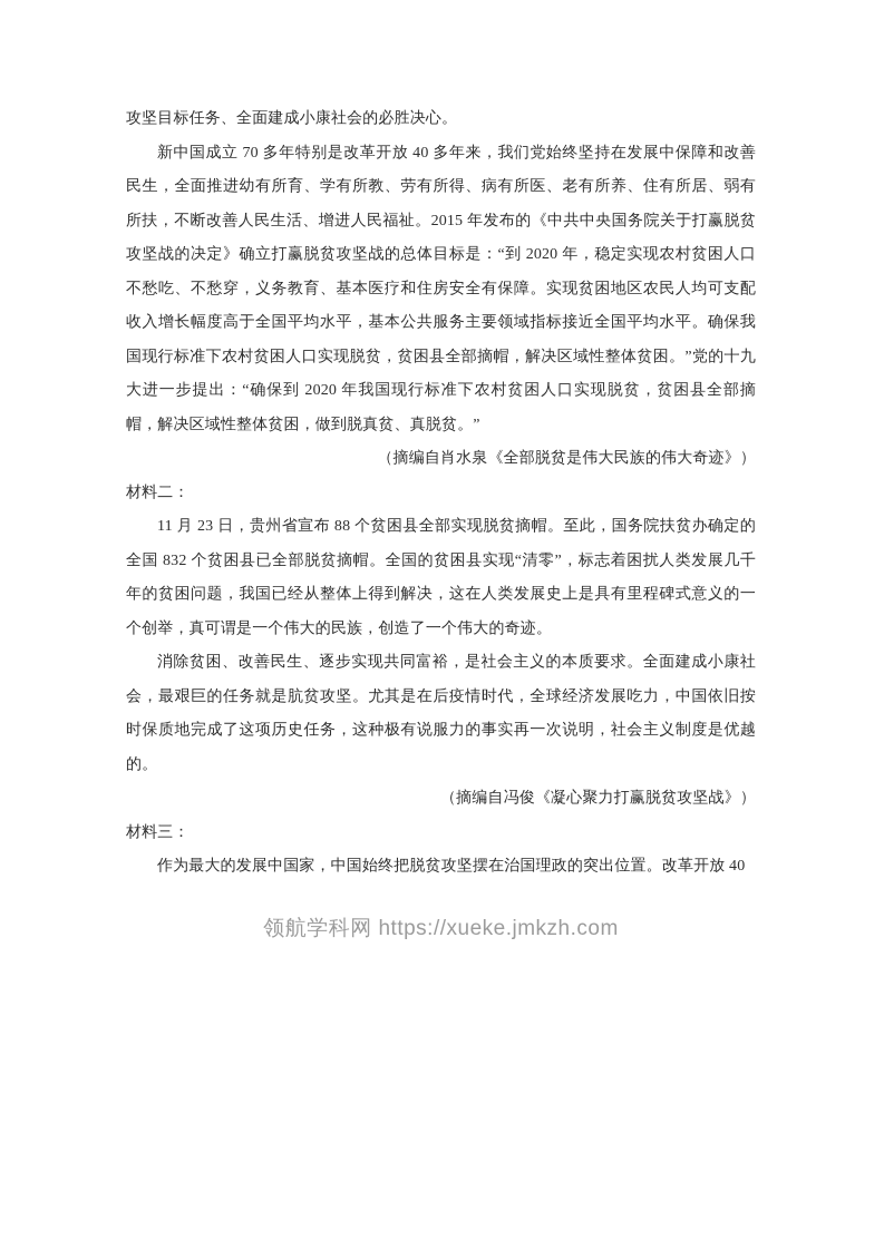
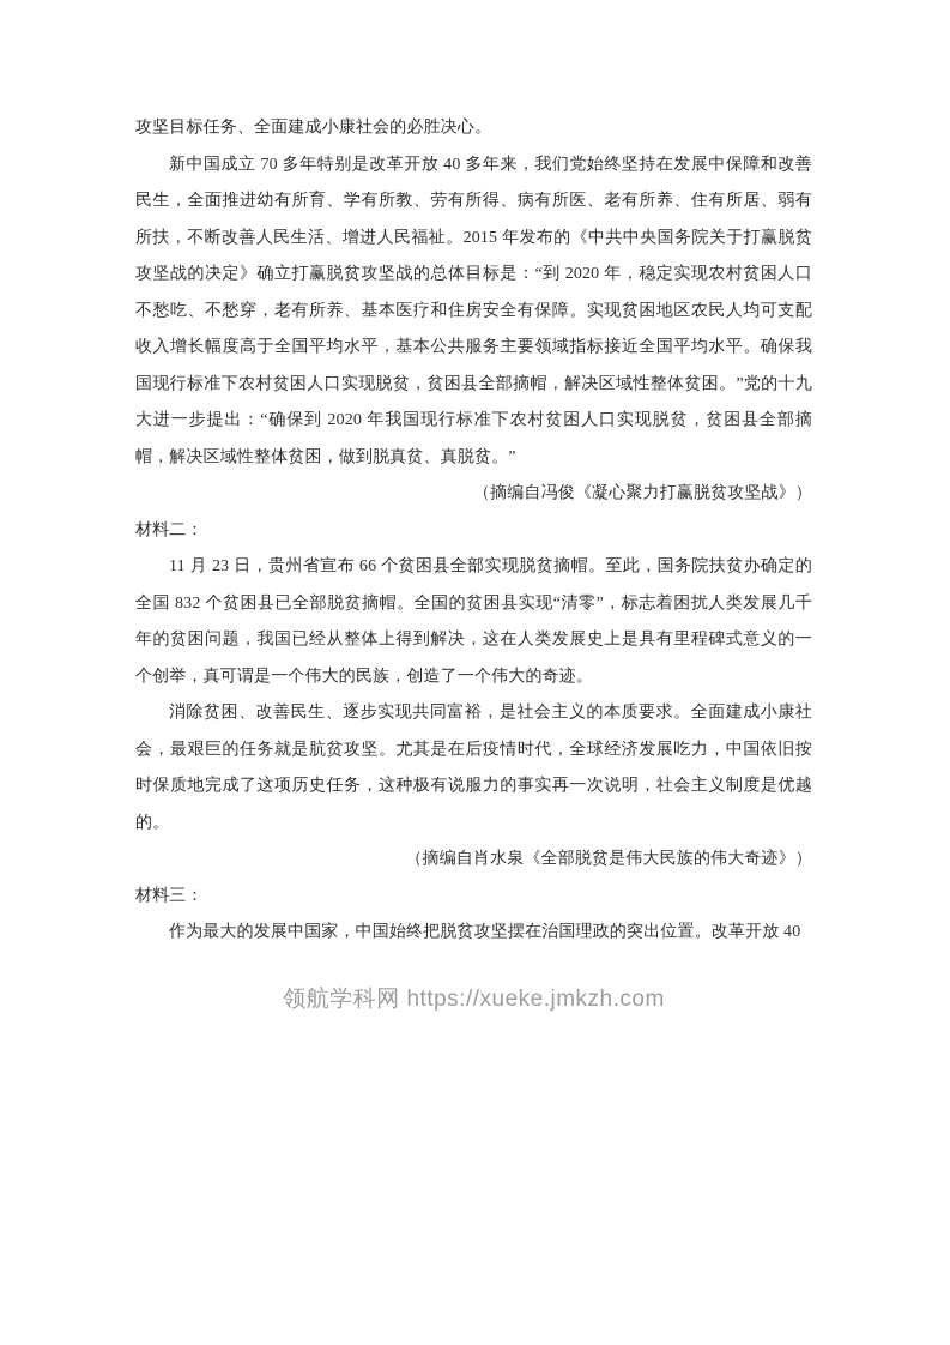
  攻坚目标任务、全面建成小康社会的必胜决心。
- 新中国成立 70 多年特别是改革开放 40 多年来，我们党始终坚持在发展中保障和改善民生，全面推进幼有所育、学有所教、劳有所得、病有所医、老有所养、住有所居、弱有所扶，不断改善人民生活、增进人民福祉。2015 年发布的《中共中央国务院关于打赢脱贫攻坚战的决定》确立打赢脱贫攻坚战的总体目标是：“到 2020 年，稳定实现农村贫困人口不愁吃、不愁穿，义务教育、基本医疗和住房安全有保障。实现贫困地区农民人均可支配收入增长幅度高于全国平均水平，基本公共服务主要领域指标接近全国平均水平。确保我国现行标准下农村贫困人口实现脱贫，贫困县全部摘帽，解决区域性整体贫困。”党的十九大进一步提出：“确保到 2020 年我国现行标准下农村贫困人口实现脱贫，贫困县全部摘帽，解决区域性整体贫困，做到脱真贫、真脱贫。”
+ 新中国成立 70 多年特别是改革开放 40 多年来，我们党始终坚持在发展中保障和改善民生，全面推进幼有所育、学有所教、劳有所得、病有所医、老有所养、住有所居、弱有所扶，不断改善人民生活、增进人民福祉。2015 年发布的《中共中央国务院关于打赢脱贫攻坚战的决定》确立打赢脱贫攻坚战的总体目标是：“到 2020 年，稳定实现农村贫困人口不愁吃、不愁穿，老有所养、基本医疗和住房安全有保障。实现贫困地区农民人均可支配收入增长幅度高于全国平均水平，基本公共服务主要领域指标接近全国平均水平。确保我国现行标准下农村贫困人口实现脱贫，贫困县全部摘帽，解决区域性整体贫困。”党的十九大进一步提出：“确保到 2020 年我国现行标准下农村贫困人口实现脱贫，贫困县全部摘帽，解决区域性整体贫困，做到脱真贫、真脱贫。”
- （摘编自肖水泉《全部脱贫是伟大民族的伟大奇迹》）
+ （摘编自冯俊《凝心聚力打赢脱贫攻坚战》）
  材料二：
- 11 月 23 日，贵州省宣布 88 个贫困县全部实现脱贫摘帽。至此，国务院扶贫办确定的全国 832 个贫困县已全部脱贫摘帽。全国的贫困县实现“清零”，标志着困扰人类发展几千年的贫困问题，我国已经从整体上得到解决，这在人类发展史上是具有里程碑式意义的一个创举，真可谓是一个伟大的民族，创造了一个伟大的奇迹。
+ 11 月 23 日，贵州省宣布 66 个贫困县全部实现脱贫摘帽。至此，国务院扶贫办确定的全国 832 个贫困县已全部脱贫摘帽。全国的贫困县实现“清零”，标志着困扰人类发展几千年的贫困问题，我国已经从整体上得到解决，这在人类发展史上是具有里程碑式意义的一个创举，真可谓是一个伟大的民族，创造了一个伟大的奇迹。
  消除贫困、改善民生、逐步实现共同富裕，是社会主义的本质要求。全面建成小康社会，最艰巨的任务就是肮贫攻坚。尤其是在后疫情时代，全球经济发展吃力，中国依旧按时保质地完成了这项历史任务，这种极有说服力的事实再一次说明，社会主义制度是优越的。
- （摘编自冯俊《凝心聚力打赢脱贫攻坚战》）
+ （摘编自肖水泉《全部脱贫是伟大民族的伟大奇迹》）
  材料三：
  作为最大的发展中国家，中国始终把脱贫攻坚摆在治国理政的突出位置。改革开放 40
  领航学科网 https://xueke.jmkzh.com
